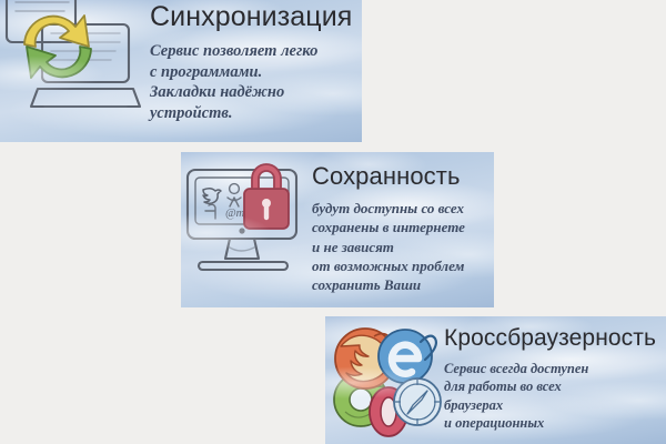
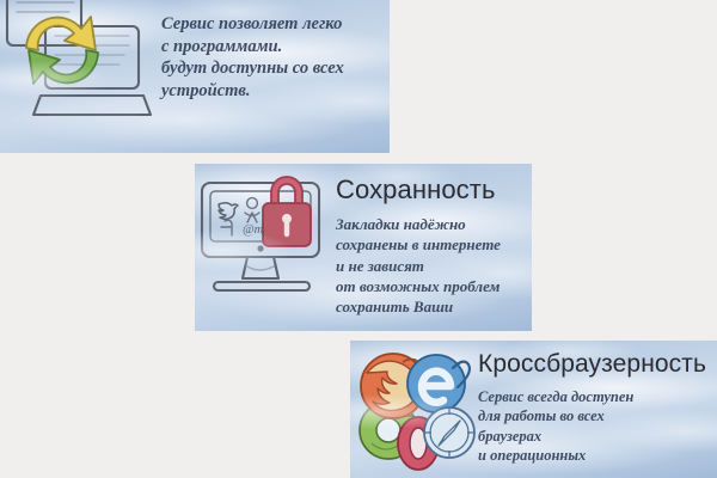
- Синхронизация
  Сервис позволяет легко
  с программами.
- Закладки надёжно
+ будут доступны со всех
  устройств.
  Сохранность
- будут доступны со всех
+ Закладки надёжно
  сохранены в интернете
  и не зависят
  от возможных проблем
  сохранить Ваши
  Кроссбраузерность
  Сервис всегда доступен
  для работы во всех
  браузерах
  и операционных
